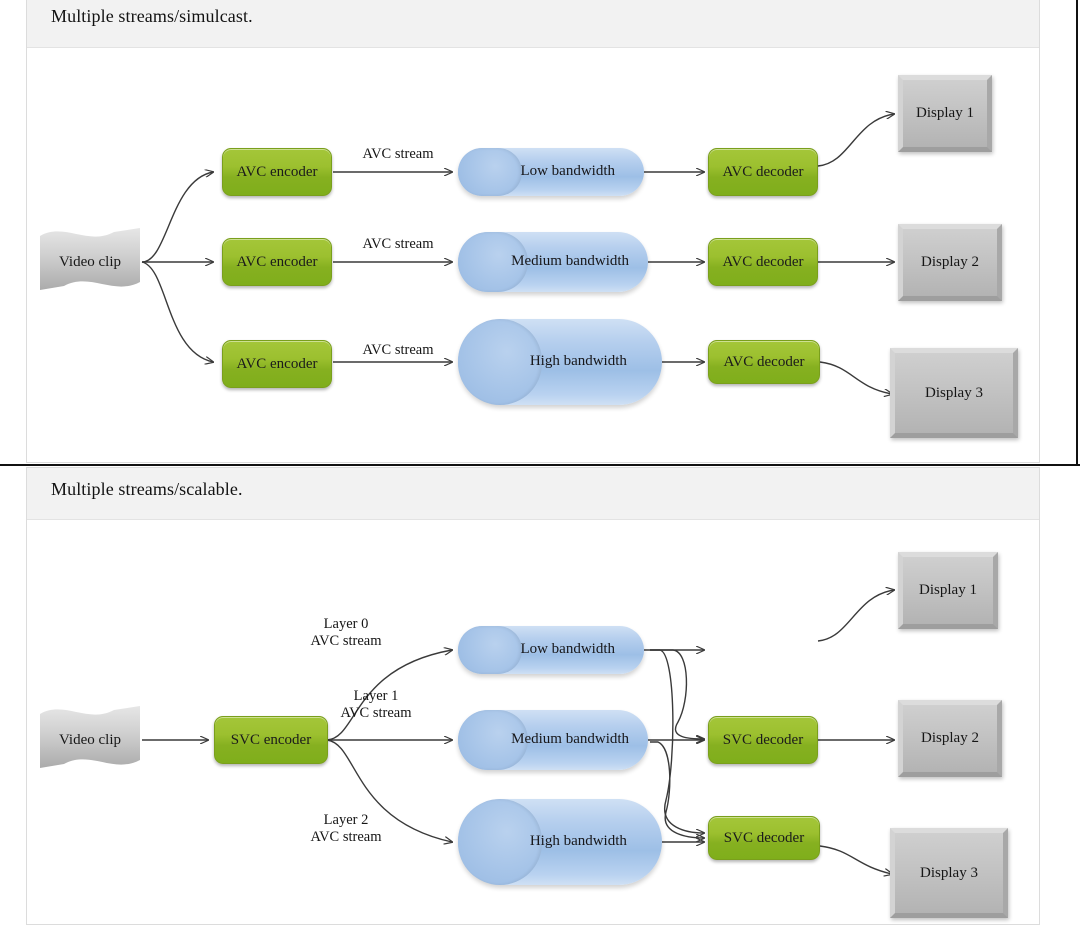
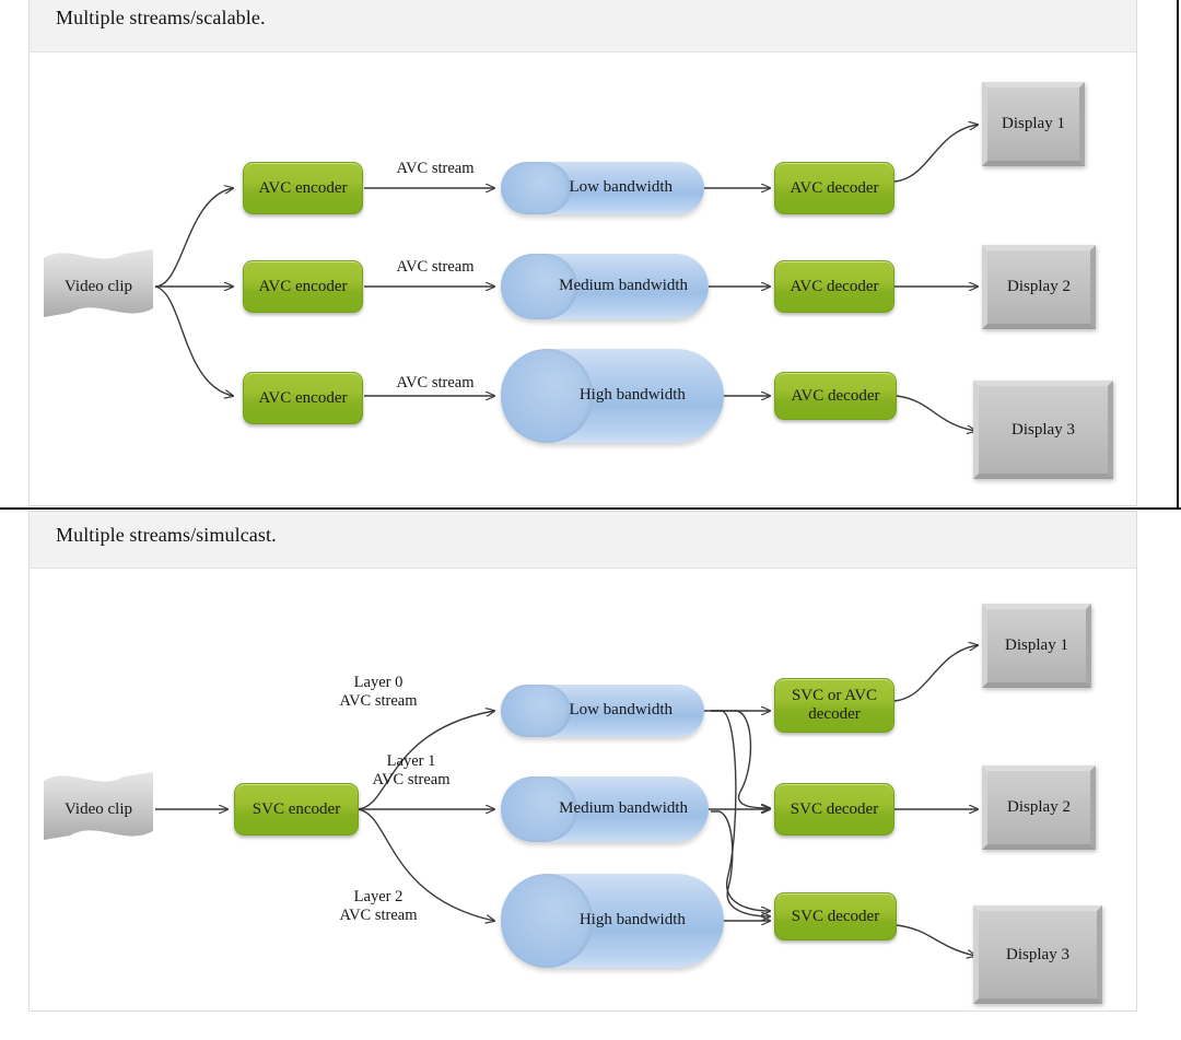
- Multiple streams/simulcast.
+ Multiple streams/scalable.
  Video clip
  AVC encoder
  AVC stream
  Low bandwidth
  AVC decoder
  Display 1
  AVC encoder
  AVC stream
  Medium bandwidth
  AVC decoder
  Display 2
  AVC encoder
  AVC stream
  High bandwidth
  AVC decoder
  Display 3
- Multiple streams/scalable.
+ Multiple streams/simulcast.
  Video clip
  SVC encoder
  Layer 0
  AVC stream
  Low bandwidth
+ SVC or AVC decoder
  Display 1
  Layer 1
  AVC stream
  Medium bandwidth
  SVC decoder
  Display 2
  Layer 2
  AVC stream
  High bandwidth
  SVC decoder
  Display 3
